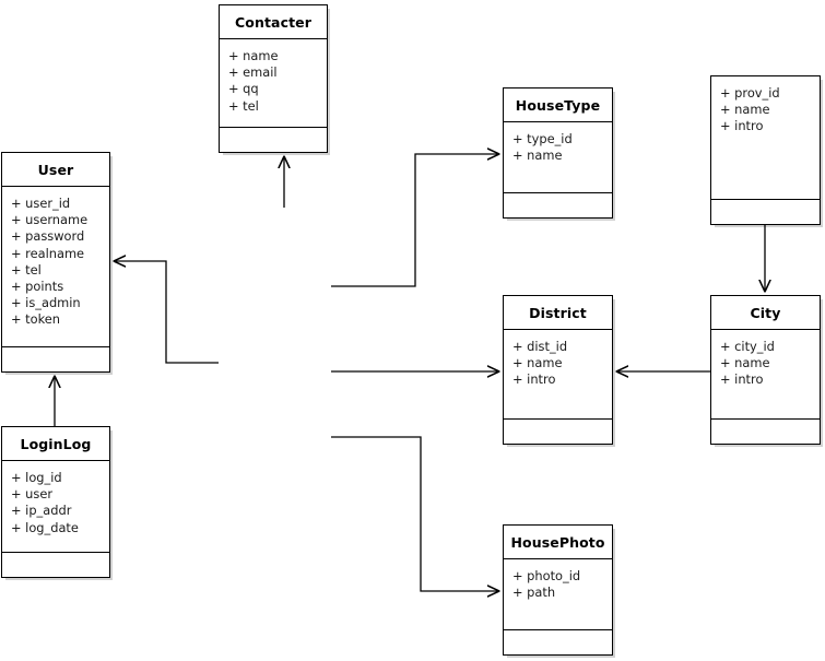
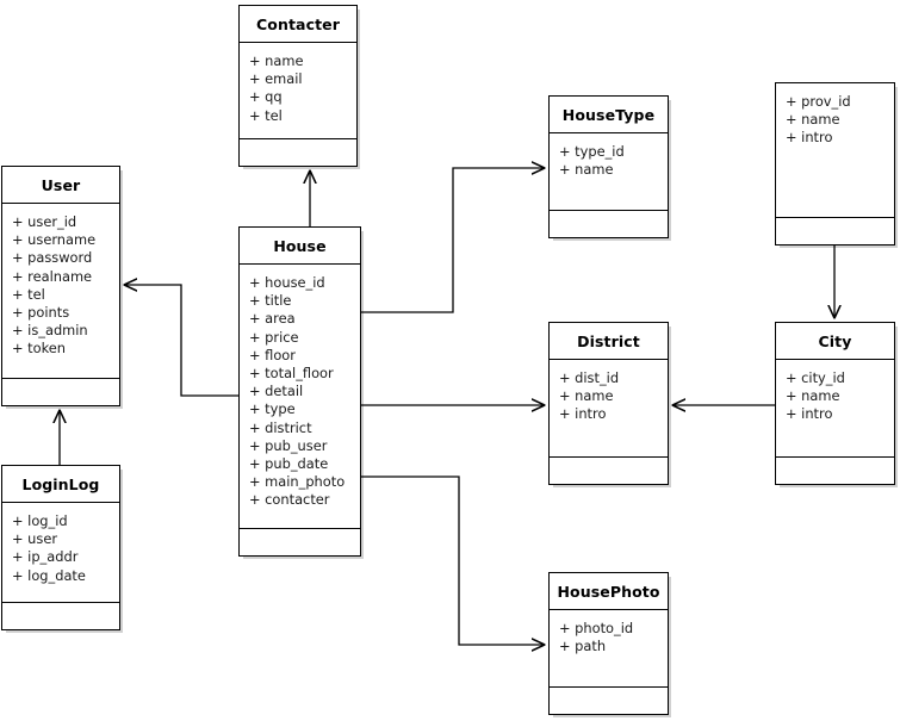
  Contacter
  + name
  + email
  + qq
  + tel
  User
  + user_id
  + username
  + password
  + realname
  + tel
  + points
  + is_admin
  + token
+ House
+ + house_id
+ + title
+ + area
+ + price
+ + floor
+ + total_floor
+ + detail
+ + type
+ + district
+ + pub_user
+ + pub_date
+ + main_photo
+ + contacter
  LoginLog
  + log_id
  + user
  + ip_addr
  + log_date
  HouseType
  + type_id
  + name
  + prov_id
  + name
  + intro
  District
  + dist_id
  + name
  + intro
  City
  + city_id
  + name
  + intro
  HousePhoto
  + photo_id
  + path
